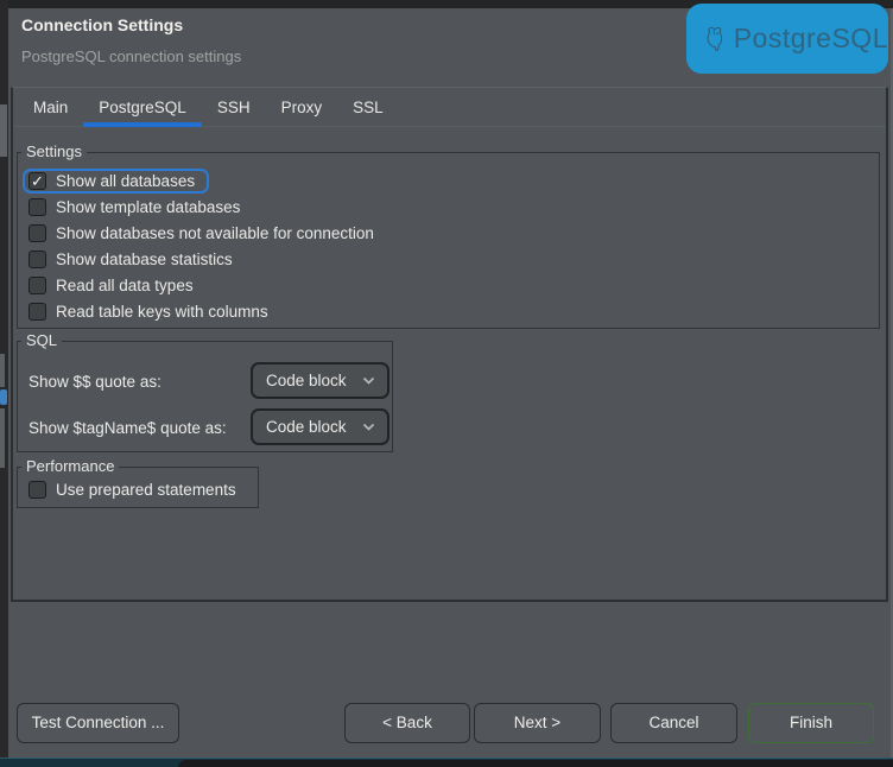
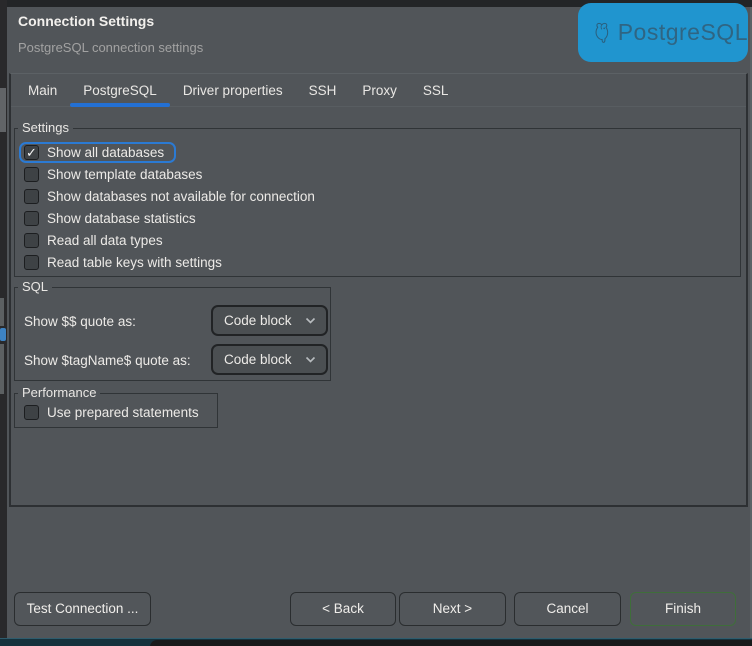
  Connection Settings
  PostgreSQL connection settings
  PostgreSQL
  Main
  PostgreSQL
+ Driver properties
  SSH
  Proxy
  SSL
  Settings
  Show all databases
  Show template databases
  Show databases not available for connection
  Show database statistics
  Read all data types
- Read table keys with columns
+ Read table keys with settings
  SQL
  Show $$ quote as:
  Code block
  Show $tagName$ quote as:
  Code block
  Performance
  Use prepared statements
  Test Connection ...
  < Back
  Next >
  Cancel
  Finish
